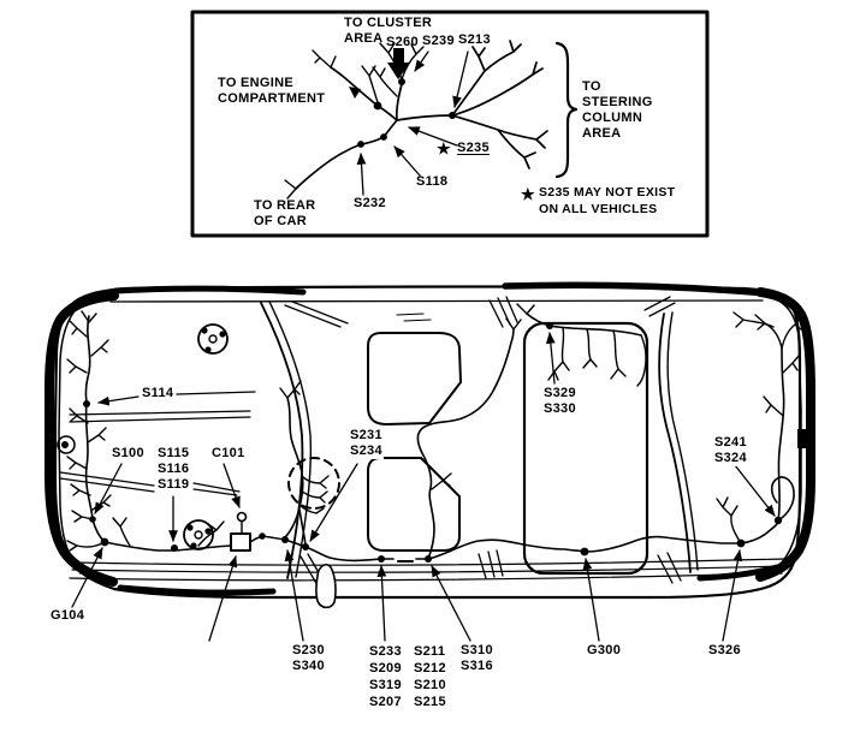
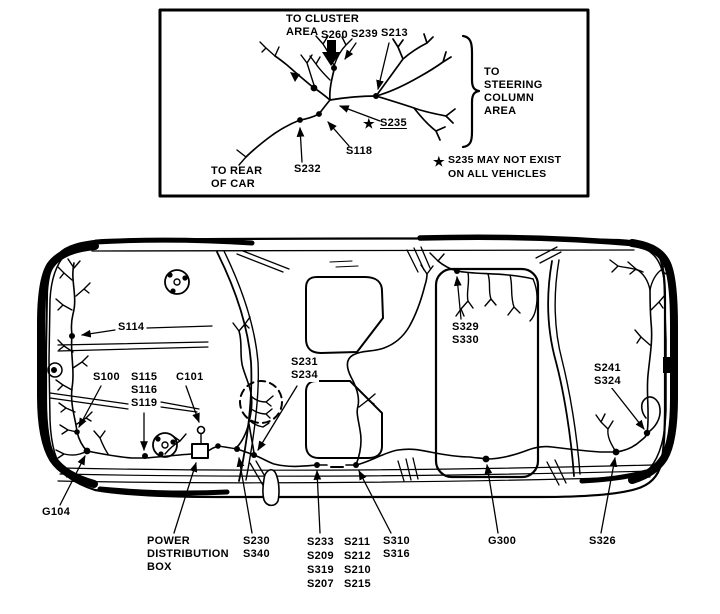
  TO CLUSTER
  AREA
  S260
  S239
  S213
- TO ENGINE
- COMPARTMENT
  TO
  STEERING
  COLUMN
  AREA
  ★
  S235
  S118
  S232
  TO REAR
  OF CAR
  ★
  S235 MAY NOT EXIST
  ON ALL VEHICLES
  S114
  S100
  S115
  S116
  S119
  C101
  G104
+ POWER
+ DISTRIBUTION
+ BOX
  S230
  S340
  S233
  S209
  S319
  S207
  S211
  S212
  S210
  S215
  S310
  S316
  G300
  S326
  S231
  S234
  S329
  S330
  S241
  S324
